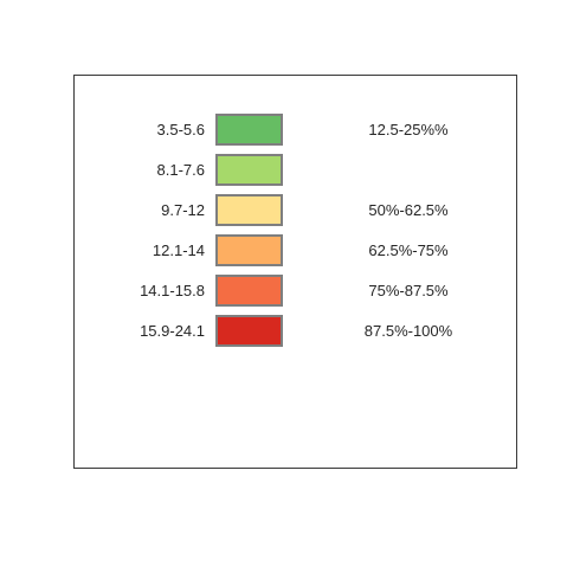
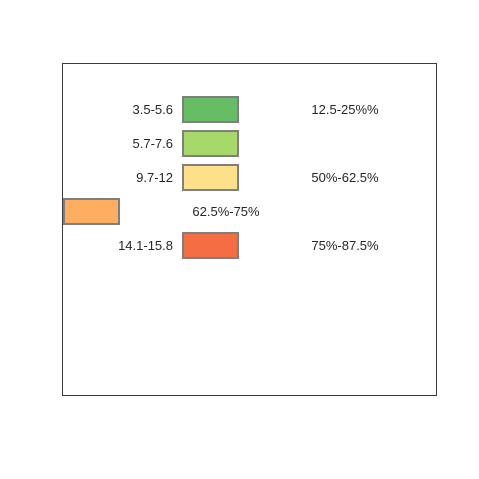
  3.5-5.6
  12.5-25%%
- 8.1-7.6
+ 5.7-7.6
  9.7-12
  50%-62.5%
- 12.1-14
  62.5%-75%
  14.1-15.8
  75%-87.5%
- 15.9-24.1
- 87.5%-100%
